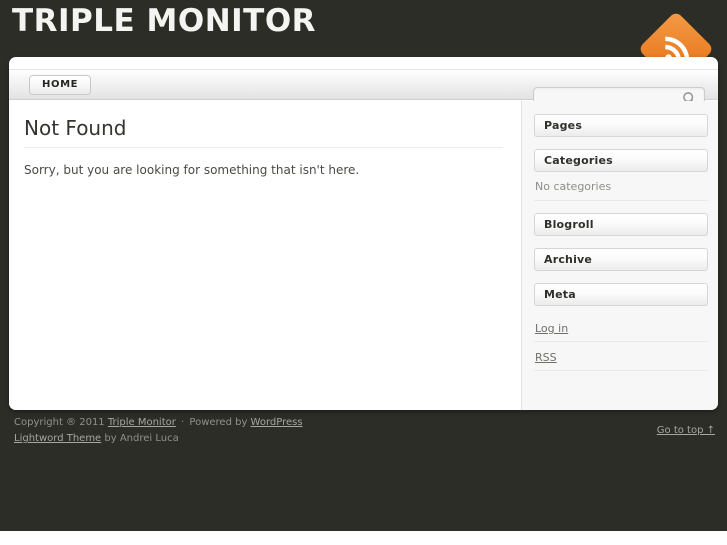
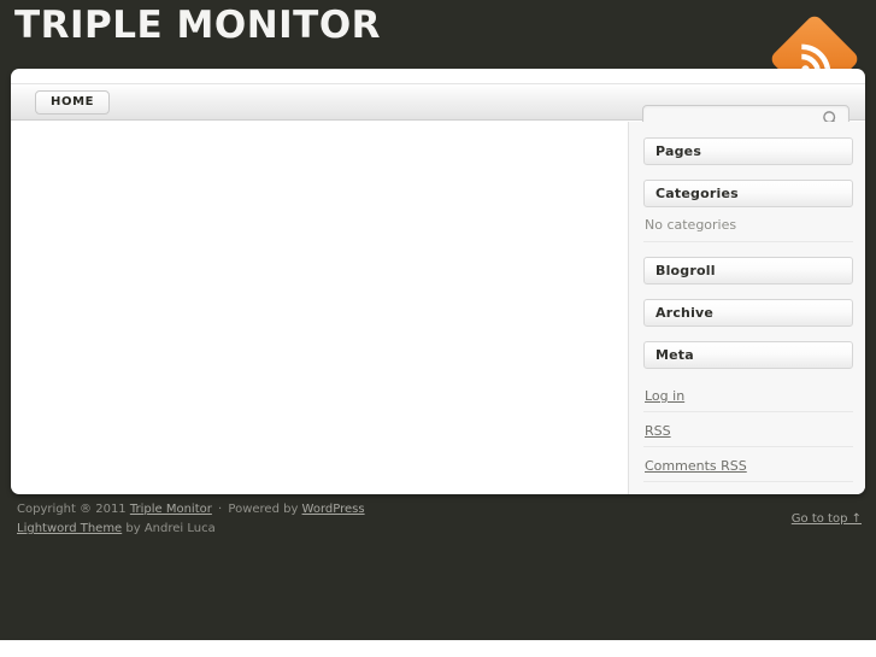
  TRIPLE MONITOR
  HOME
- Not Found
- Sorry, but you are looking for something that isn't here.
  Pages
  Categories
  No categories
  Blogroll
  Archive
  Meta
  Log in
  RSS
+ Comments RSS
  Copyright ® 2011 Triple Monitor · Powered by WordPress
  Lightword Theme by Andrei Luca
  Go to top ↑
